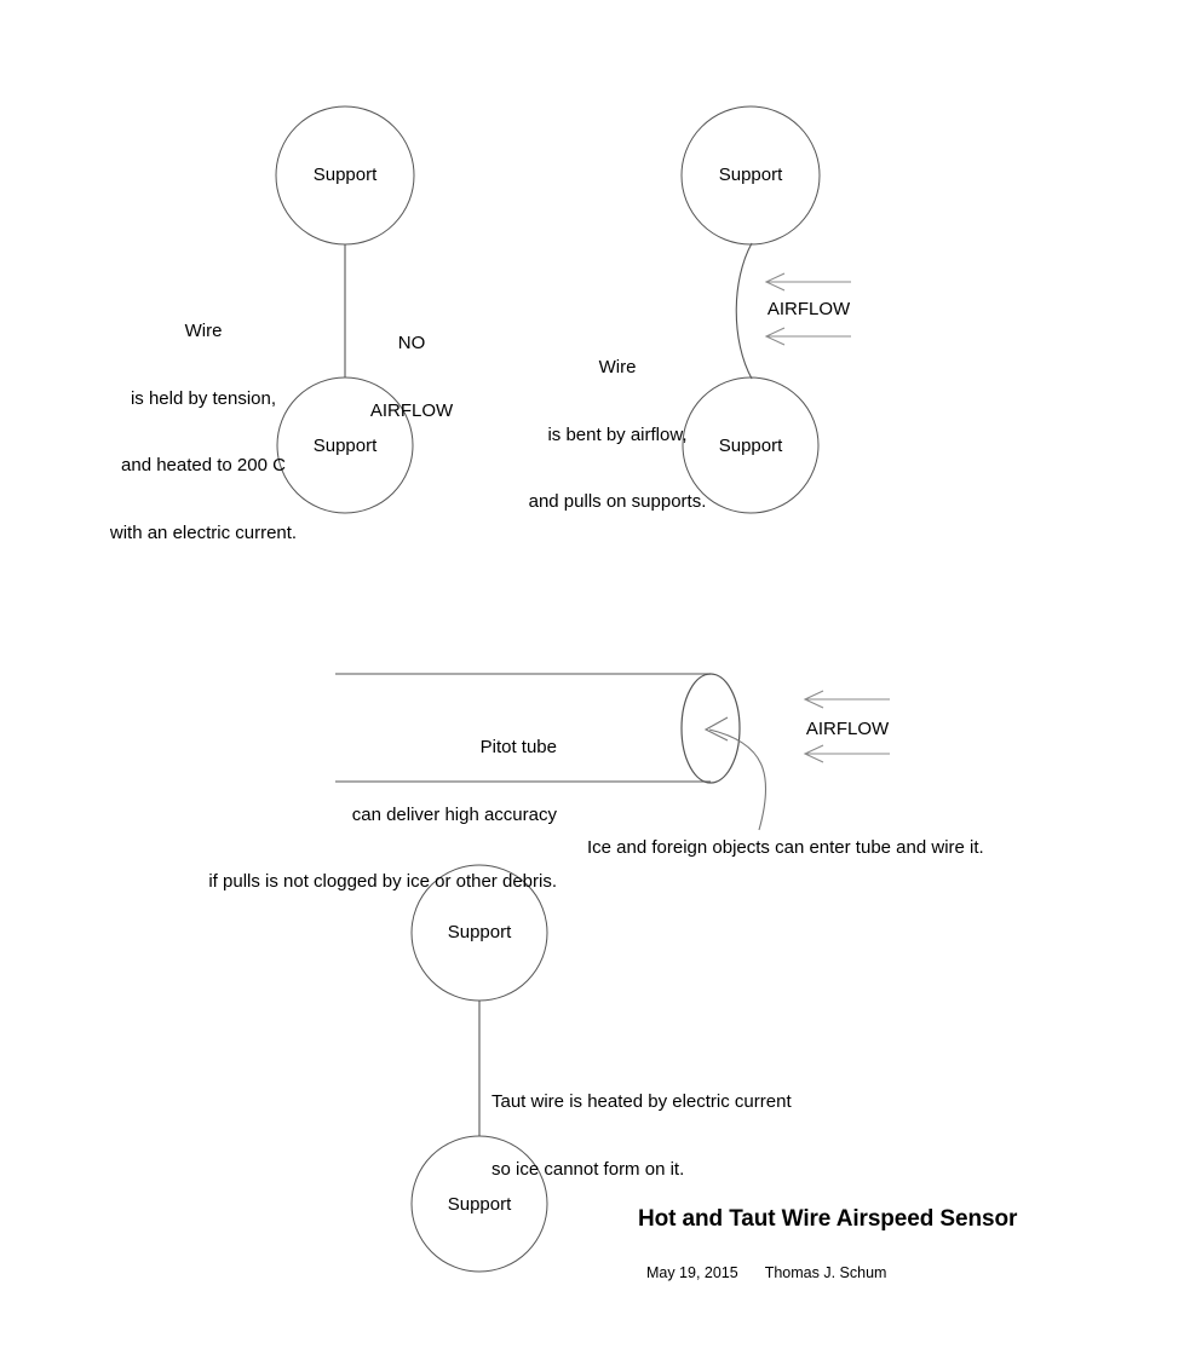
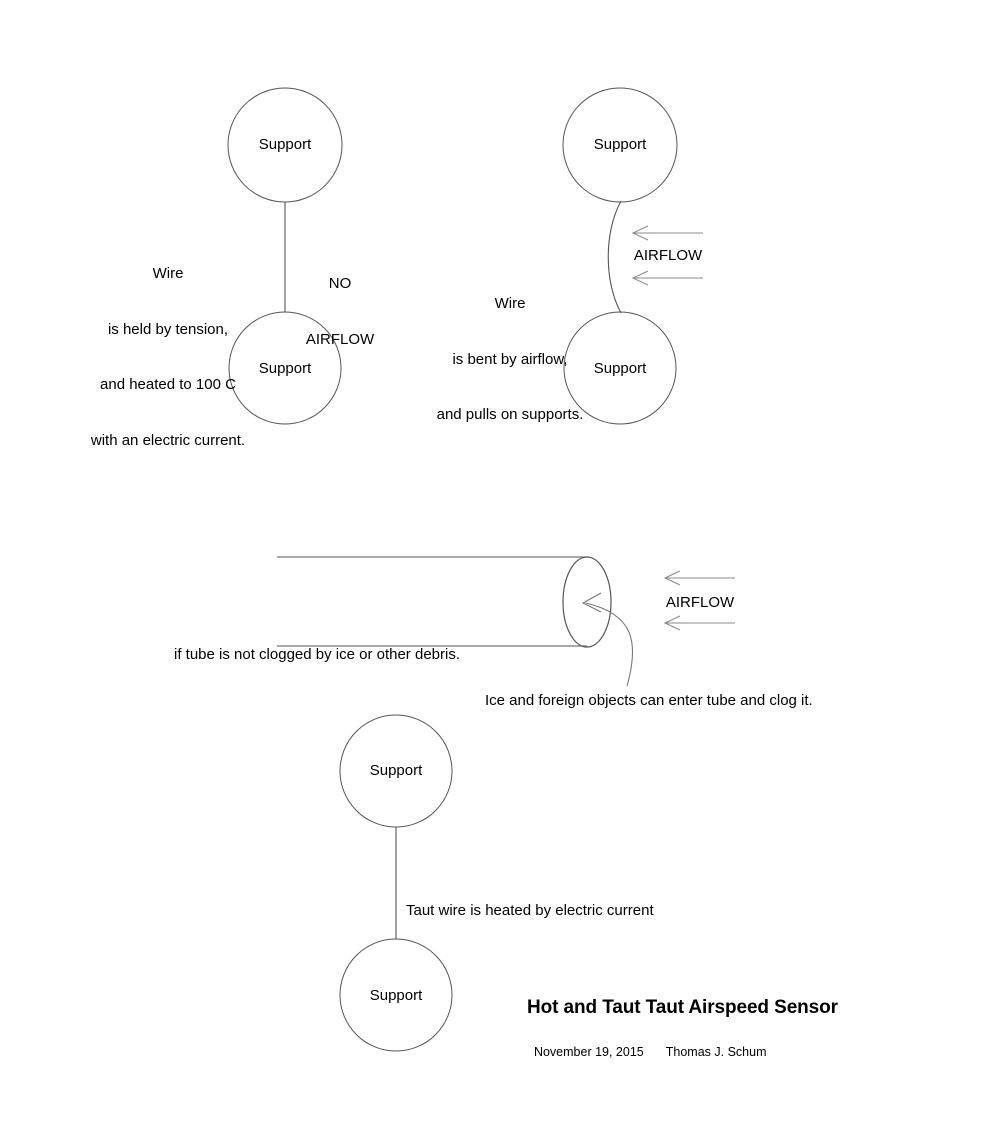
  Support
  Support
  Wire
  is held by tension,
- and heated to 200 C
+ and heated to 100 C
  with an electric current.
  NO
  AIRFLOW
  Support
  Support
  Wire
  is bent by airflow,
  and pulls on supports.
  AIRFLOW
- Pitot tube
- can deliver high accuracy
- if pulls is not clogged by ice or other debris.
+ if tube is not clogged by ice or other debris.
  AIRFLOW
- Ice and foreign objects can enter tube and wire it.
+ Ice and foreign objects can enter tube and clog it.
  Support
  Support
  Taut wire is heated by electric current
- so ice cannot form on it.
- Hot and Taut Wire Airspeed Sensor
+ Hot and Taut Taut Airspeed Sensor
- May 19, 2015 Thomas J. Schum
+ November 19, 2015 Thomas J. Schum
